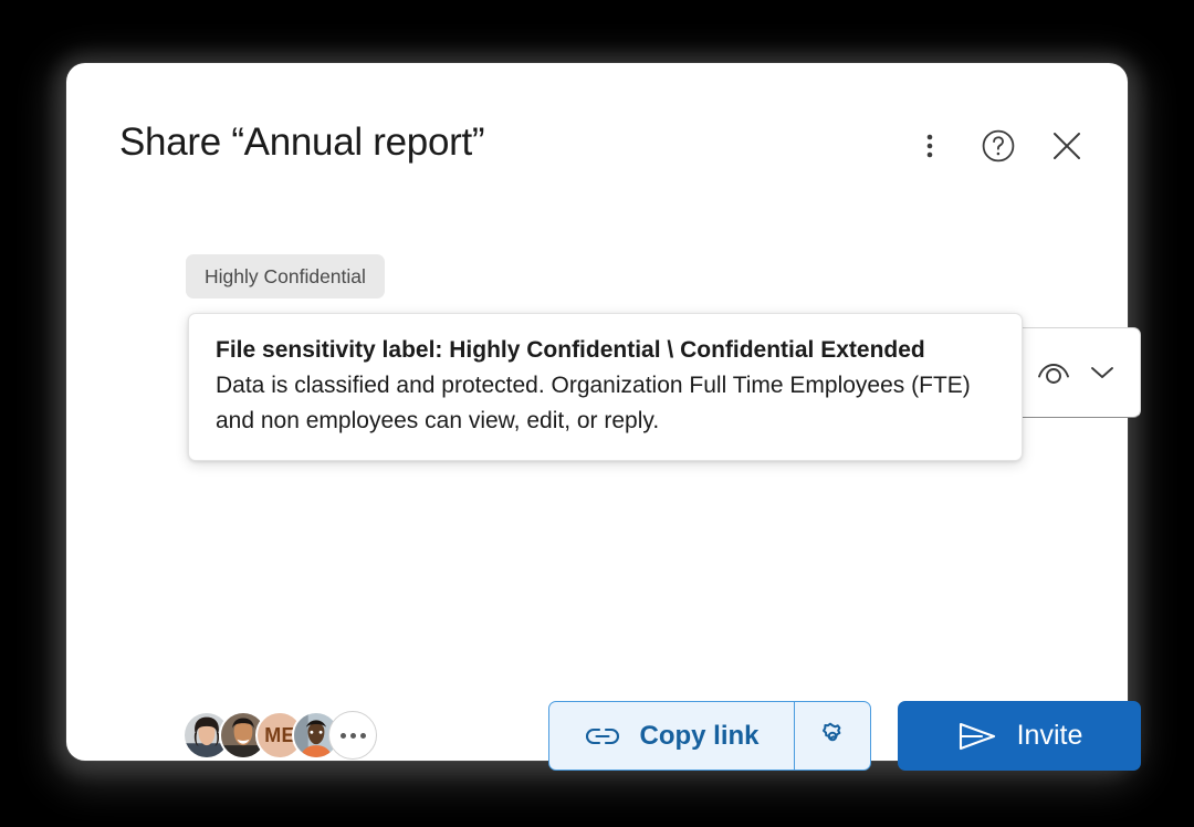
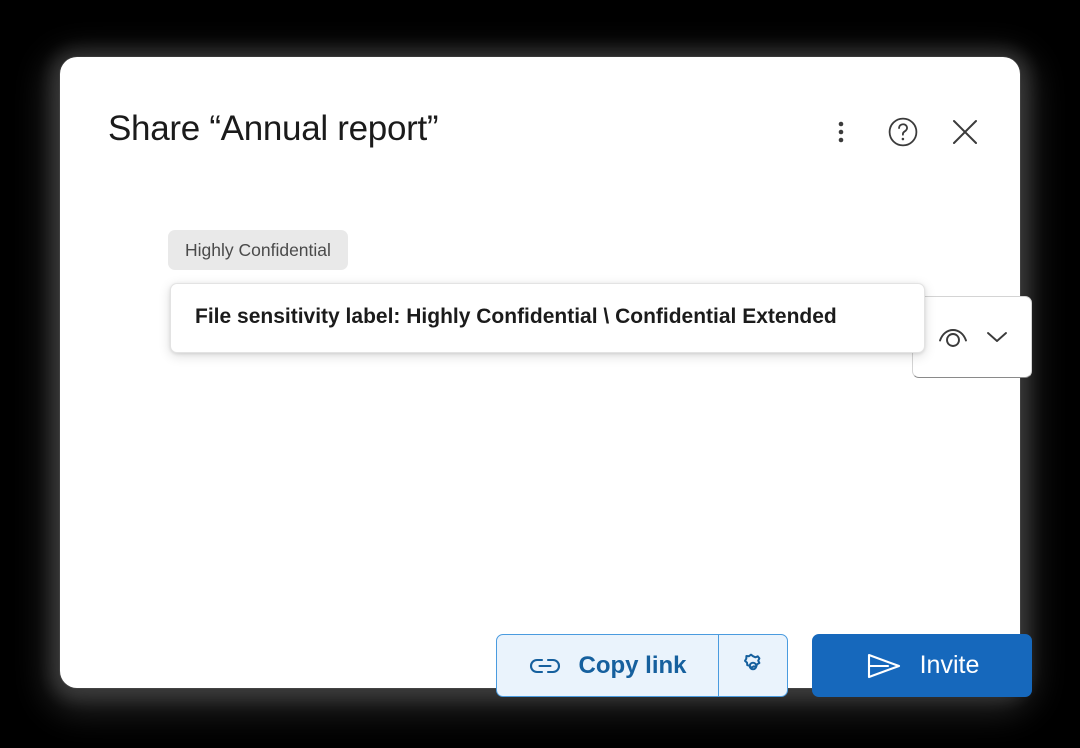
  Share “Annual report”
  Highly Confidential
  File sensitivity label: Highly Confidential \ Confidential Extended
- Data is classified and protected. Organization Full Time Employees (FTE) and non employees can view, edit, or reply.
- ME
  Copy link
  Invite
